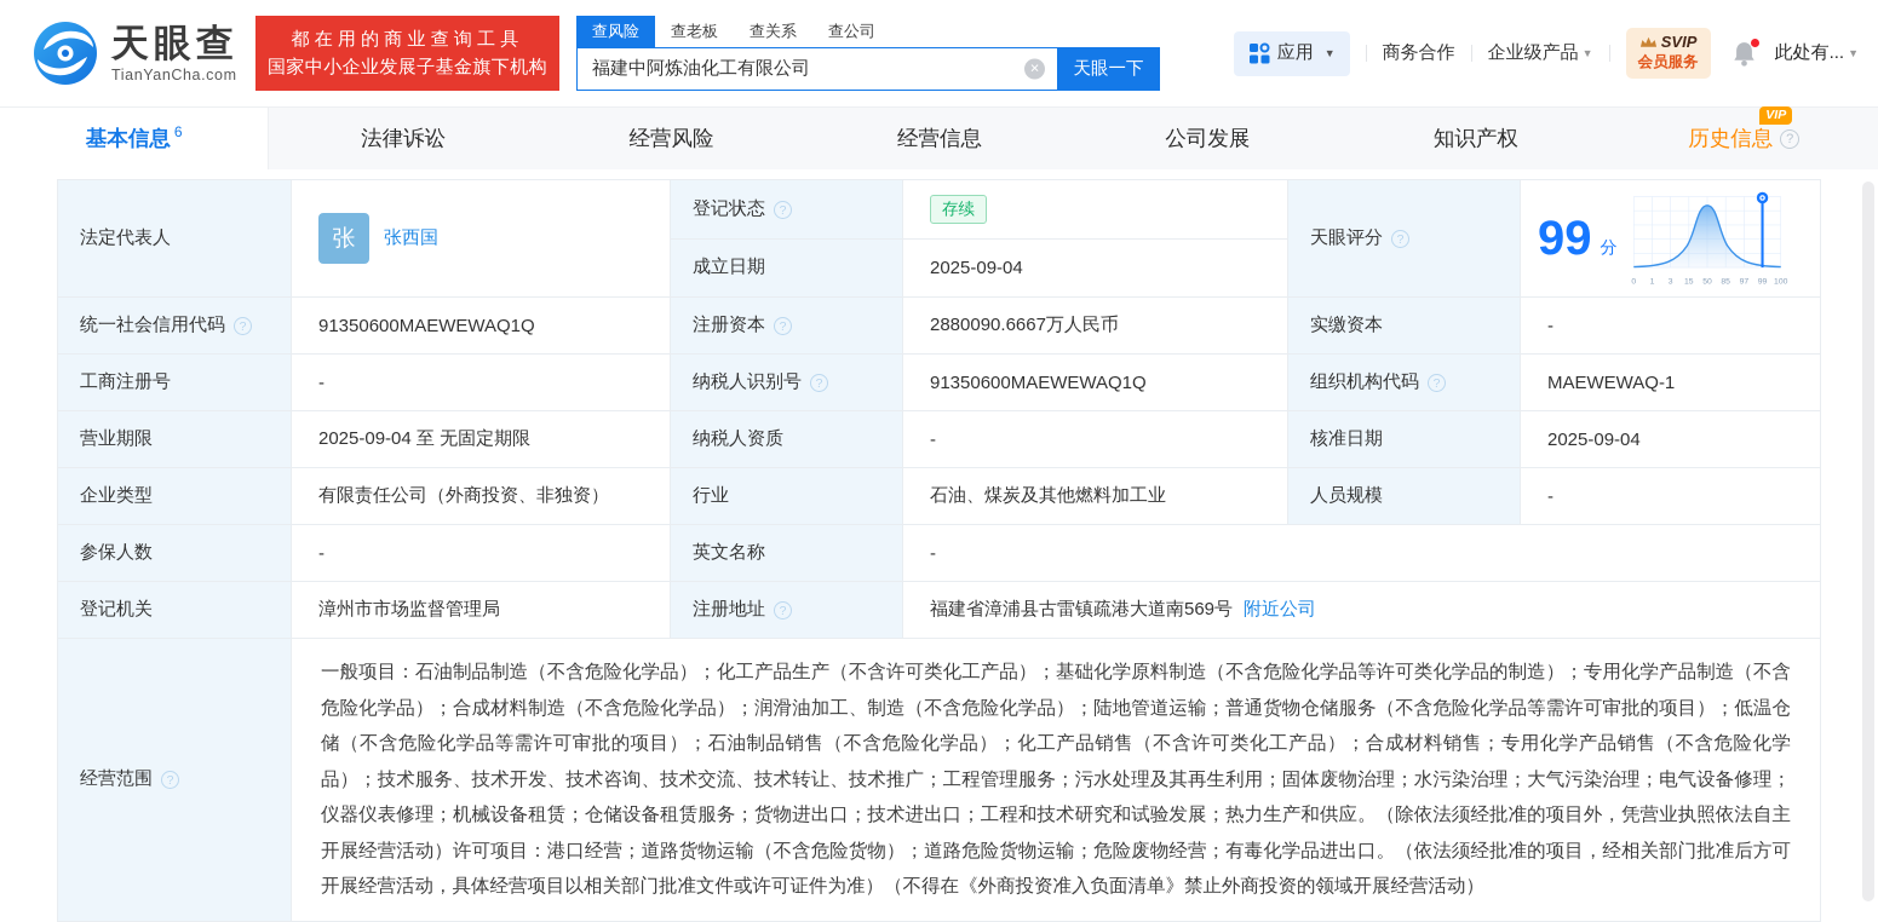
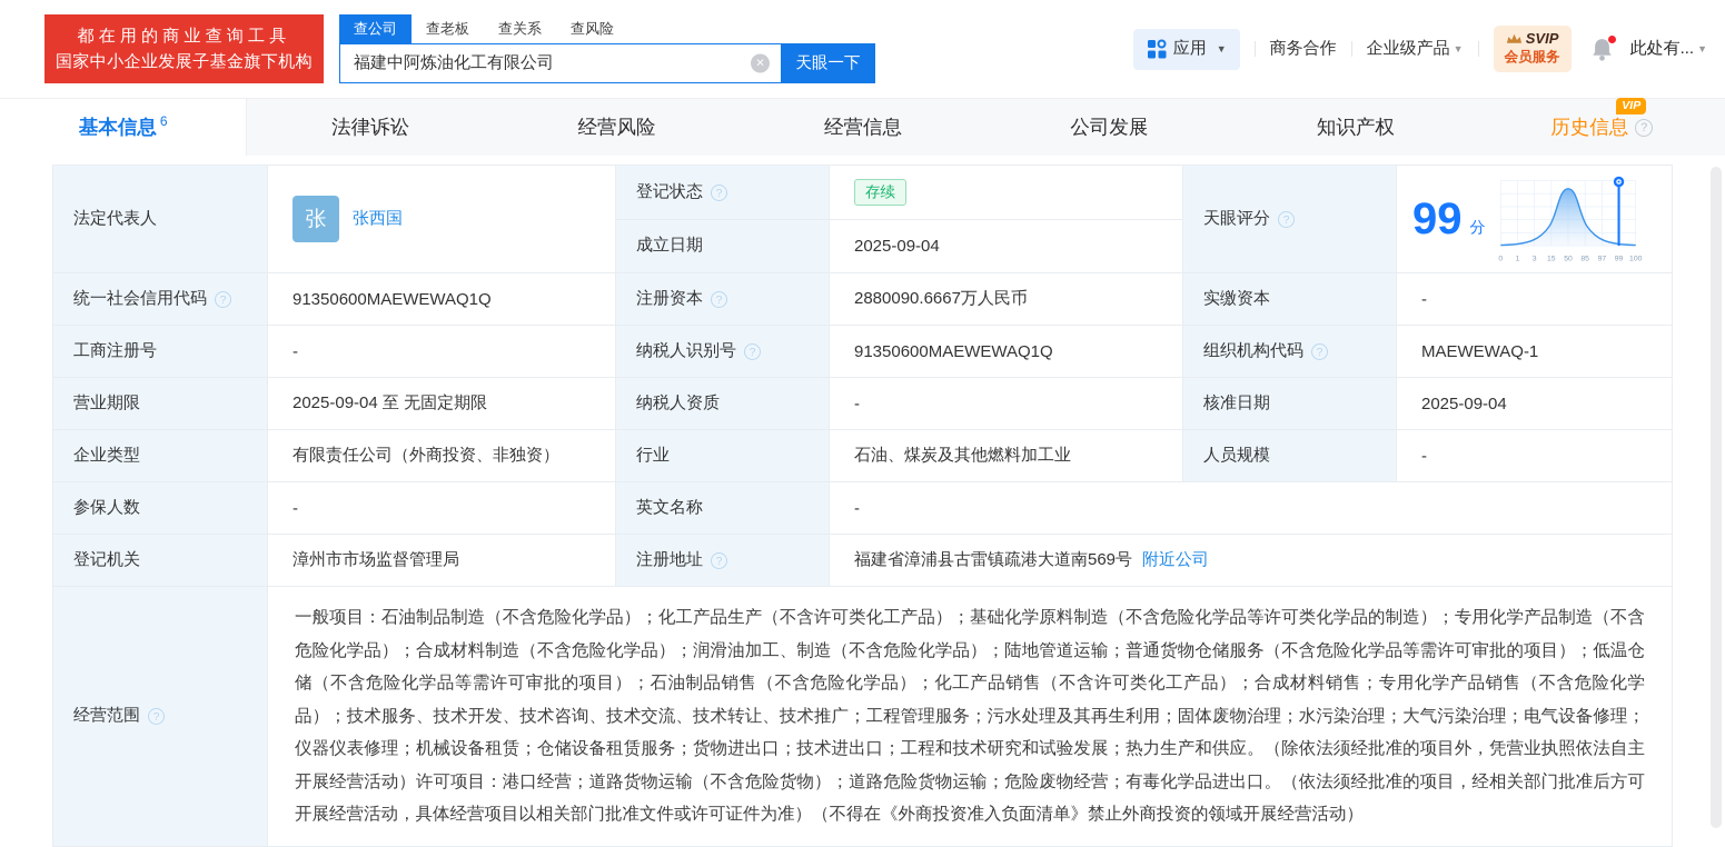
- 天眼查
- TianYanCha.com
  都在用的商业查询工具
  国家中小企业发展子基金旗下机构
- 查风险
+ 查公司
  查老板
  查关系
- 查公司
+ 查风险
  福建中阿炼油化工有限公司
  ×
  天眼一下
  应用
  ▼
  商务合作
  企业级产品
  ▼
  SVIP
  会员服务
  此处有...
  ▼
  基本信息
  6
  法律诉讼
  经营风险
  经营信息
  公司发展
  知识产权
  历史信息
  VIP
  ?
  法定代表人
  张
  张西国
  登记状态
  ?
  存续
  成立日期
  2025-09-04
  天眼评分
  ?
  99
  分
  统一社会信用代码
  ?
  91350600MAEWEWAQ1Q
  注册资本
  ?
  2880090.6667万人民币
  实缴资本
  -
  工商注册号
  -
  纳税人识别号
  ?
  91350600MAEWEWAQ1Q
  组织机构代码
  ?
  MAEWEWAQ-1
  营业期限
  2025-09-04 至 无固定期限
  纳税人资质
  -
  核准日期
  2025-09-04
  企业类型
  有限责任公司（外商投资、非独资）
  行业
  石油、煤炭及其他燃料加工业
  人员规模
  -
  参保人数
  -
  英文名称
  -
  登记机关
  漳州市市场监督管理局
  注册地址
  ?
  福建省漳浦县古雷镇疏港大道南569号
  附近公司
  经营范围
  ?
  一般项目：石油制品制造（不含危险化学品）；化工产品生产（不含许可类化工产品）；基础化学原料制造（不含危险化学品等许可类化学品的制造）；专用化学产品制造（不含危险化学品）；合成材料制造（不含危险化学品）；润滑油加工、制造（不含危险化学品）；陆地管道运输；普通货物仓储服务（不含危险化学品等需许可审批的项目）；低温仓储（不含危险化学品等需许可审批的项目）；石油制品销售（不含危险化学品）；化工产品销售（不含许可类化工产品）；合成材料销售；专用化学产品销售（不含危险化学品）；技术服务、技术开发、技术咨询、技术交流、技术转让、技术推广；工程管理服务；污水处理及其再生利用；固体废物治理；水污染治理；大气污染治理；电气设备修理；仪器仪表修理；机械设备租赁；仓储设备租赁服务；货物进出口；技术进出口；工程和技术研究和试验发展；热力生产和供应。（除依法须经批准的项目外，凭营业执照依法自主开展经营活动）许可项目：港口经营；道路货物运输（不含危险货物）；道路危险货物运输；危险废物经营；有毒化学品进出口。（依法须经批准的项目，经相关部门批准后方可开展经营活动，具体经营项目以相关部门批准文件或许可证件为准）（不得在《外商投资准入负面清单》禁止外商投资的领域开展经营活动）
